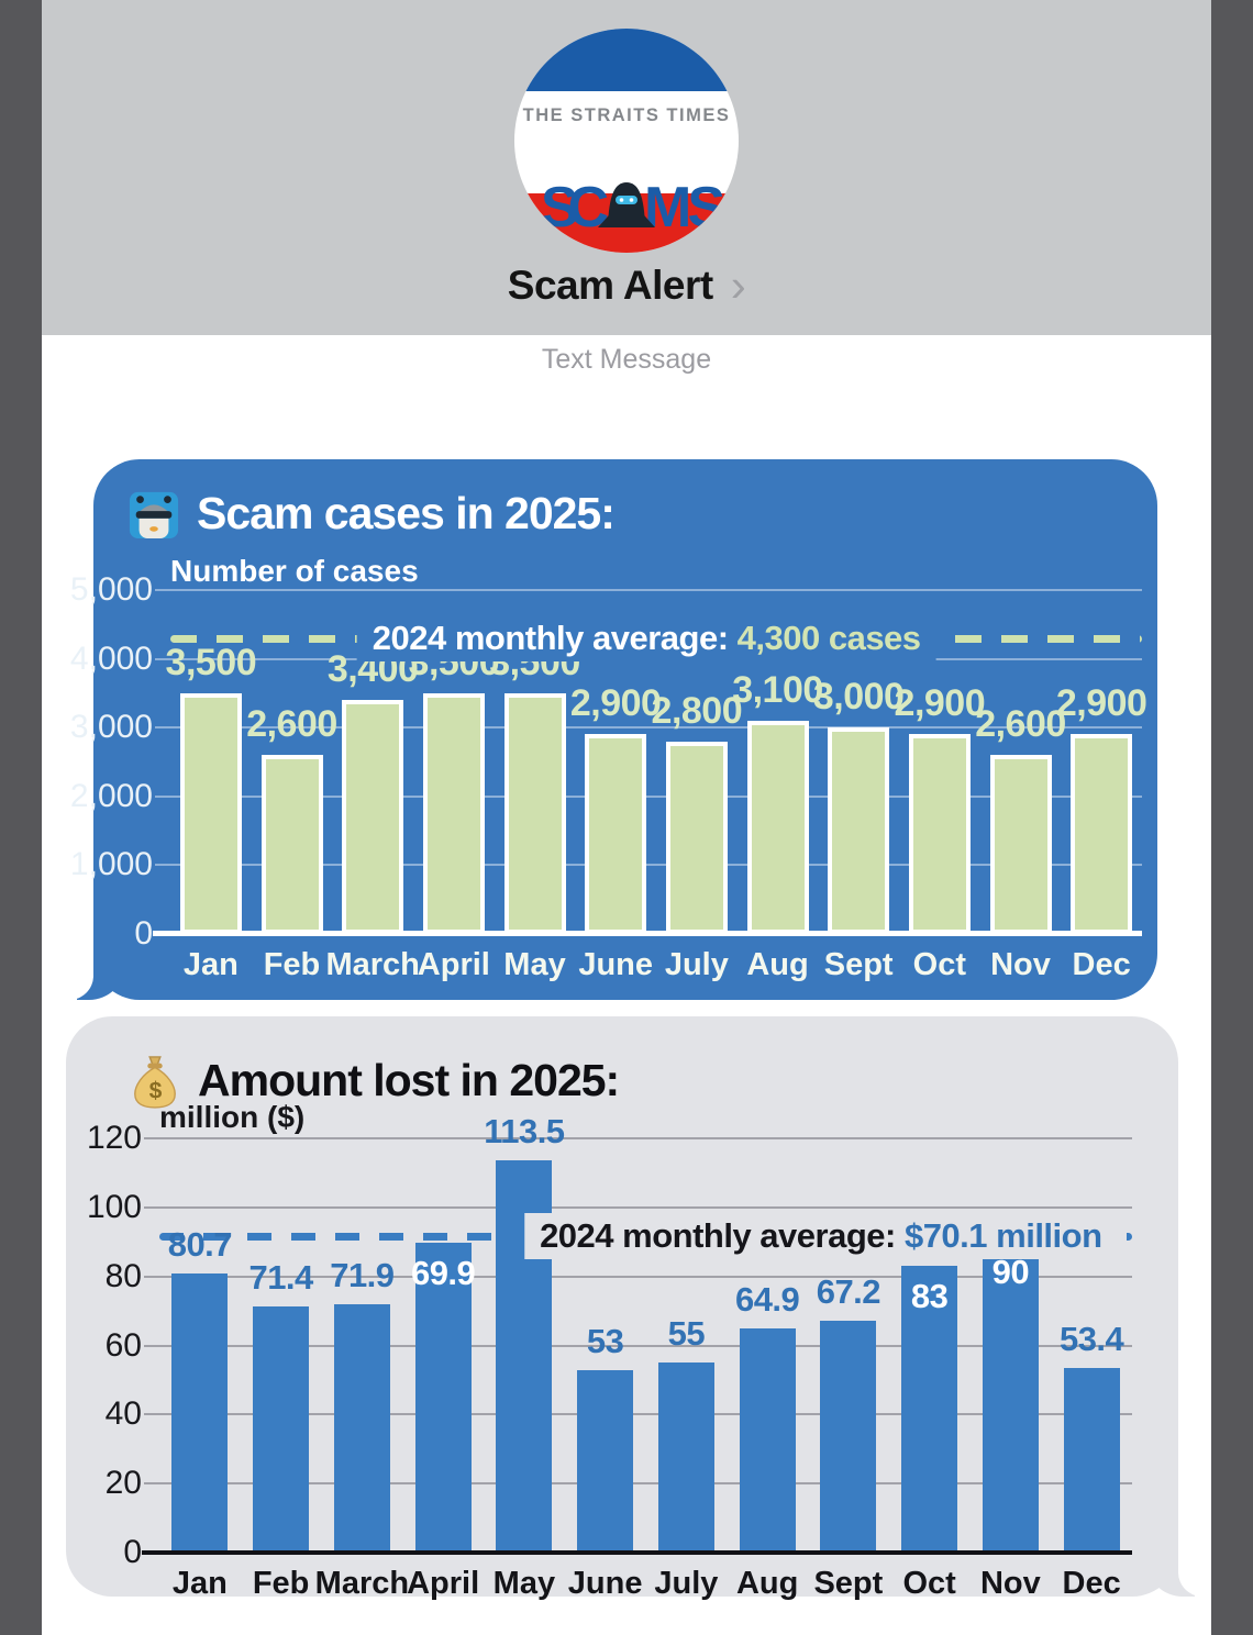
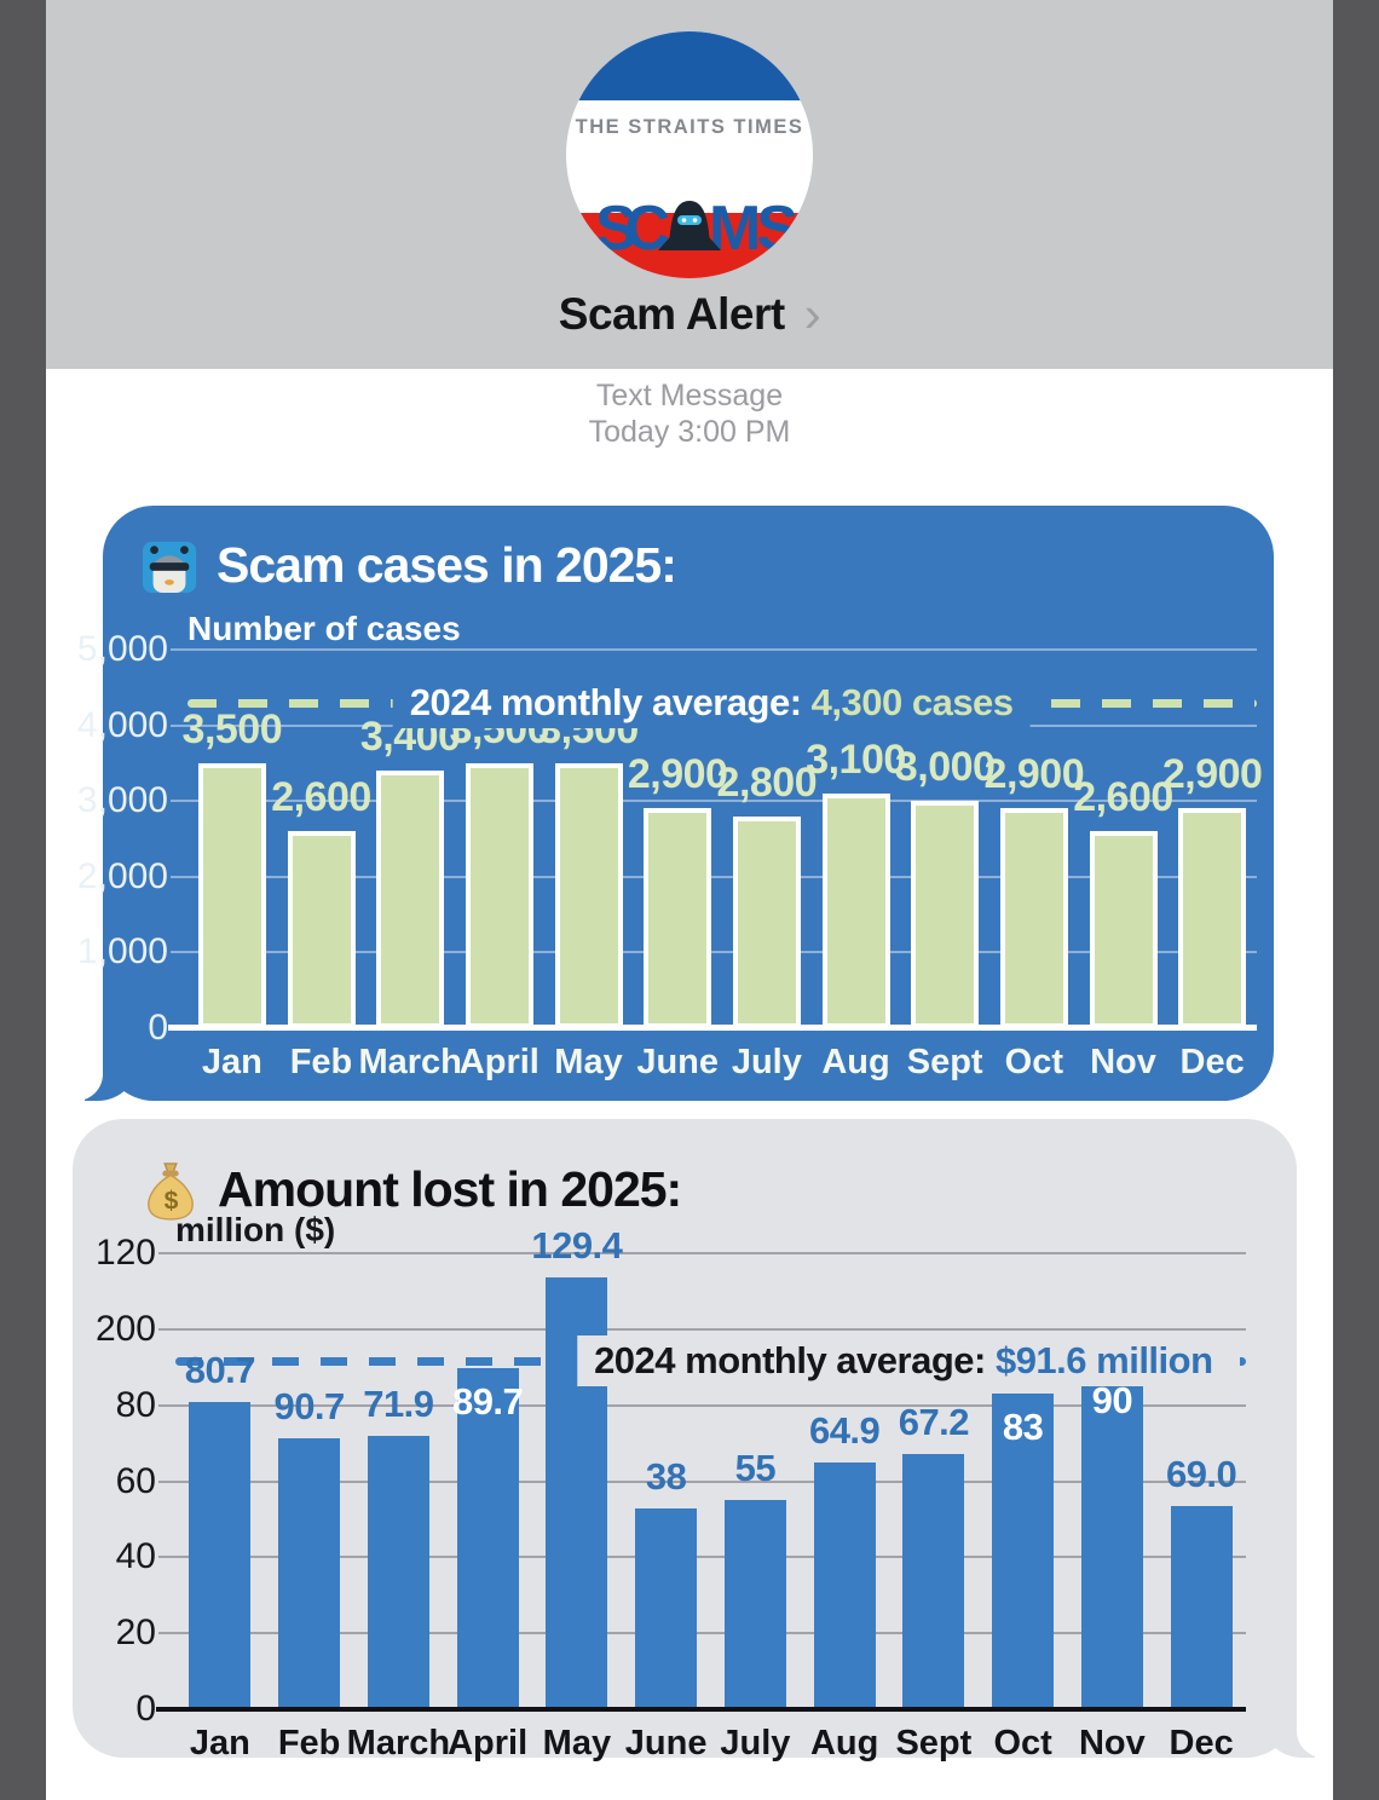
  THE STRAITS TIMES
  SC
  MS
  Scam Alert ›
  Text Message
+ Today 3:00 PM
  Scam cases in 2025:
  Number of cases
  5,000
  4,000
  3,000
  2,000
  1,000
  0
  2024 monthly average: 4,300 cases
  3,500
  Jan
  2,600
  Feb
  3,400
  March
  3,500
  April
  3,500
  May
  2,900
  June
  2,800
  July
  3,100
  Aug
  3,000
  Sept
  2,900
  Oct
  2,600
  Nov
  2,900
  Dec
  $
  Amount lost in 2025:
  million ($)
  120
- 100
+ 200
  80
  60
  40
  20
  0
- 2024 monthly average: $70.1 million
+ 2024 monthly average: $91.6 million
  80.7
  Jan
- 71.4
+ 90.7
  Feb
  71.9
  March
- 69.9
+ 89.7
  April
- 113.5
+ 129.4
  May
- 53
+ 38
  June
  55
  July
  64.9
  Aug
  67.2
  Sept
  83
  Oct
  90
  Nov
- 53.4
+ 69.0
  Dec
